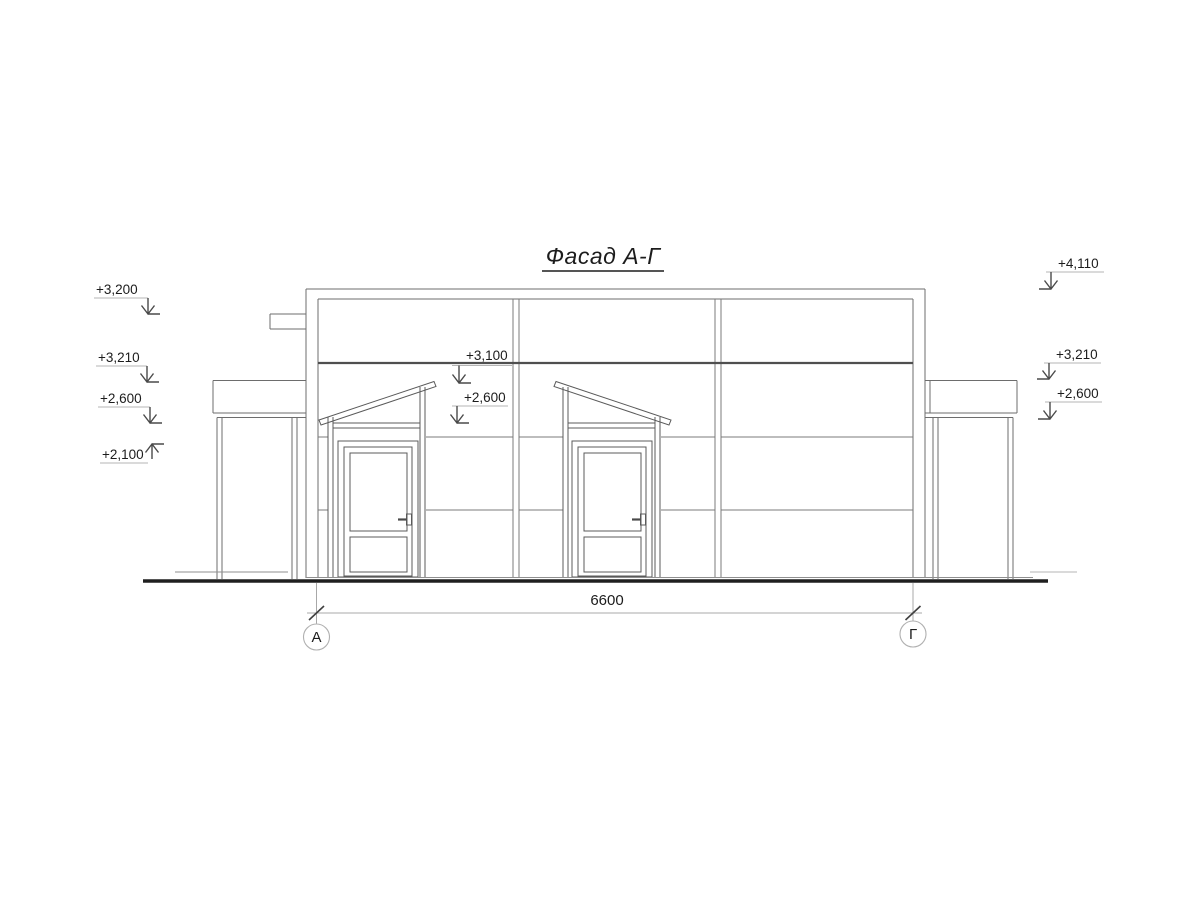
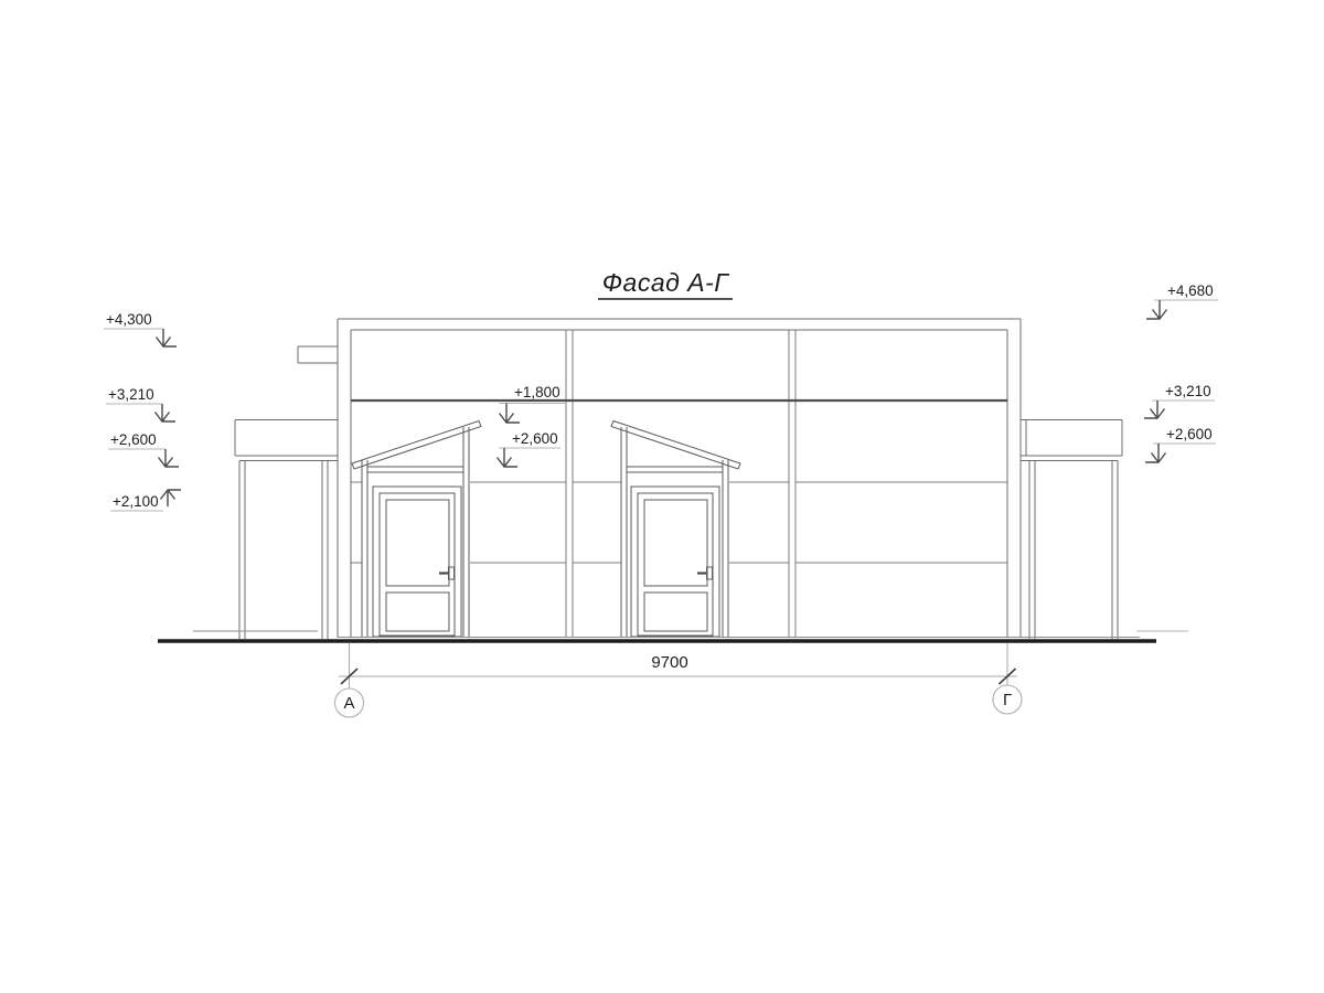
  Фасад А-Г
- 6600
+ 9700
  А
  Г
- +3,200
+ +4,300
  +3,210
  +2,600
  +2,100
- +3,100
+ +1,800
  +2,600
- +4,110
+ +4,680
  +3,210
  +2,600
